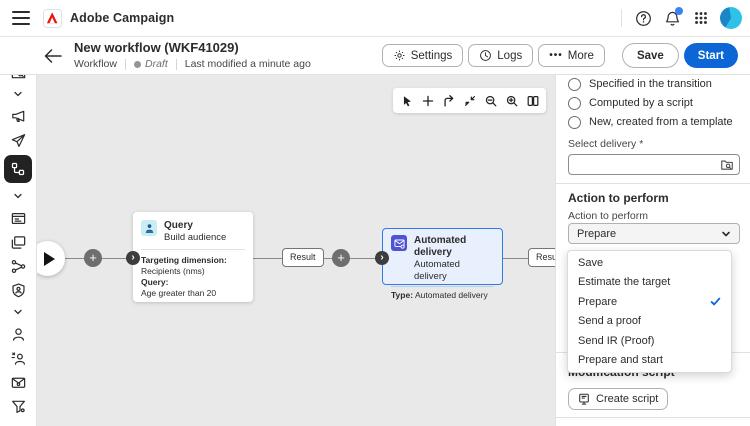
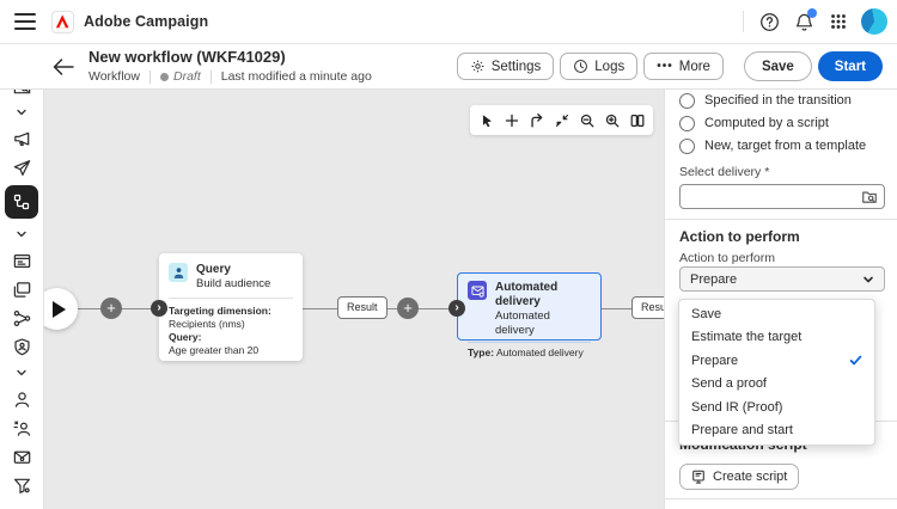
  Adobe Campaign
  New workflow (WKF41029)
  Workflow
  Draft
  Last modified a minute ago
  Settings
  Logs
  •••
  More
  Save
  Start
  +
  ›
  Query
  Build audience
  Targeting dimension:
  Recipients (nms)
  Query:
  Age greater than 20
  Result
  +
  ›
  Automated delivery
  Automated delivery
  Type: Automated delivery
  Specified in the transition
  Computed by a script
- New, created from a template
+ New, target from a template
  Select delivery *
  Action to perform
  Action to perform
  Prepare
  Create script
  Save
  Estimate the target
  Prepare
  Send a proof
  Send IR (Proof)
  Prepare and start
